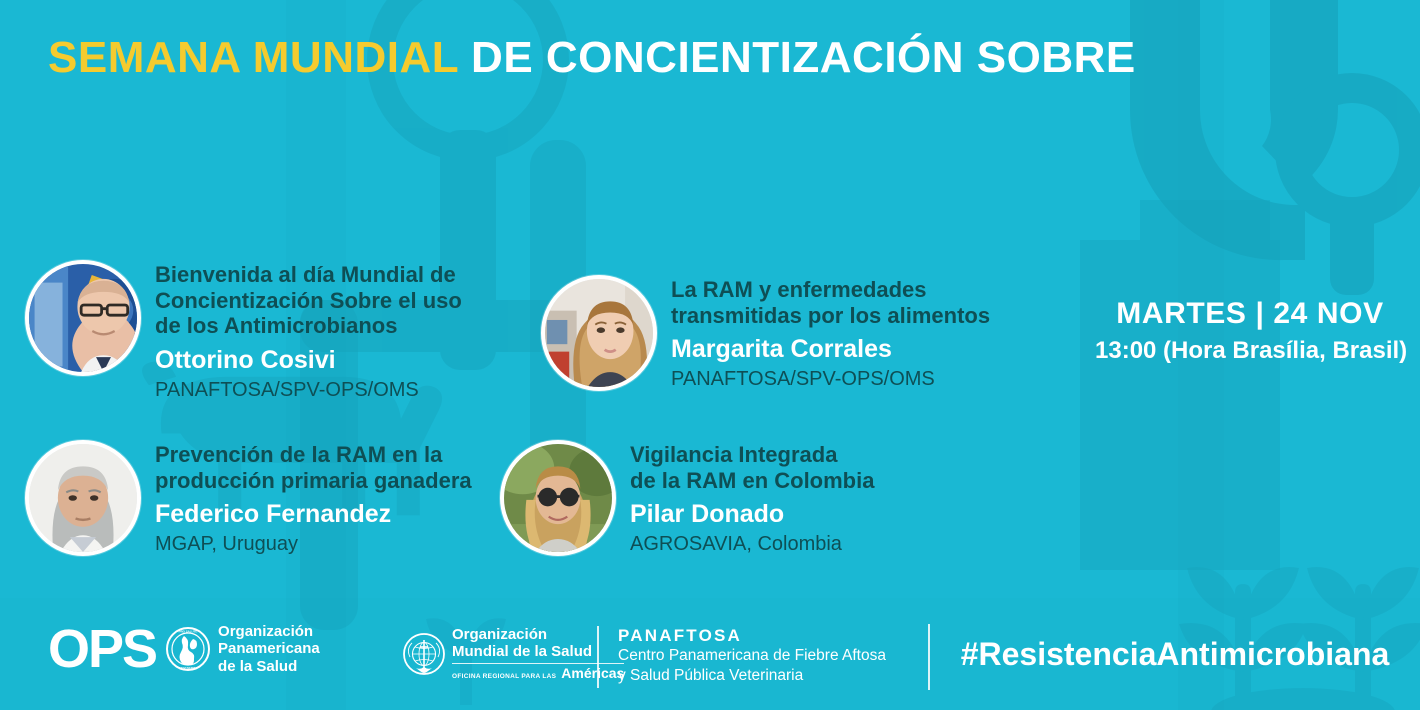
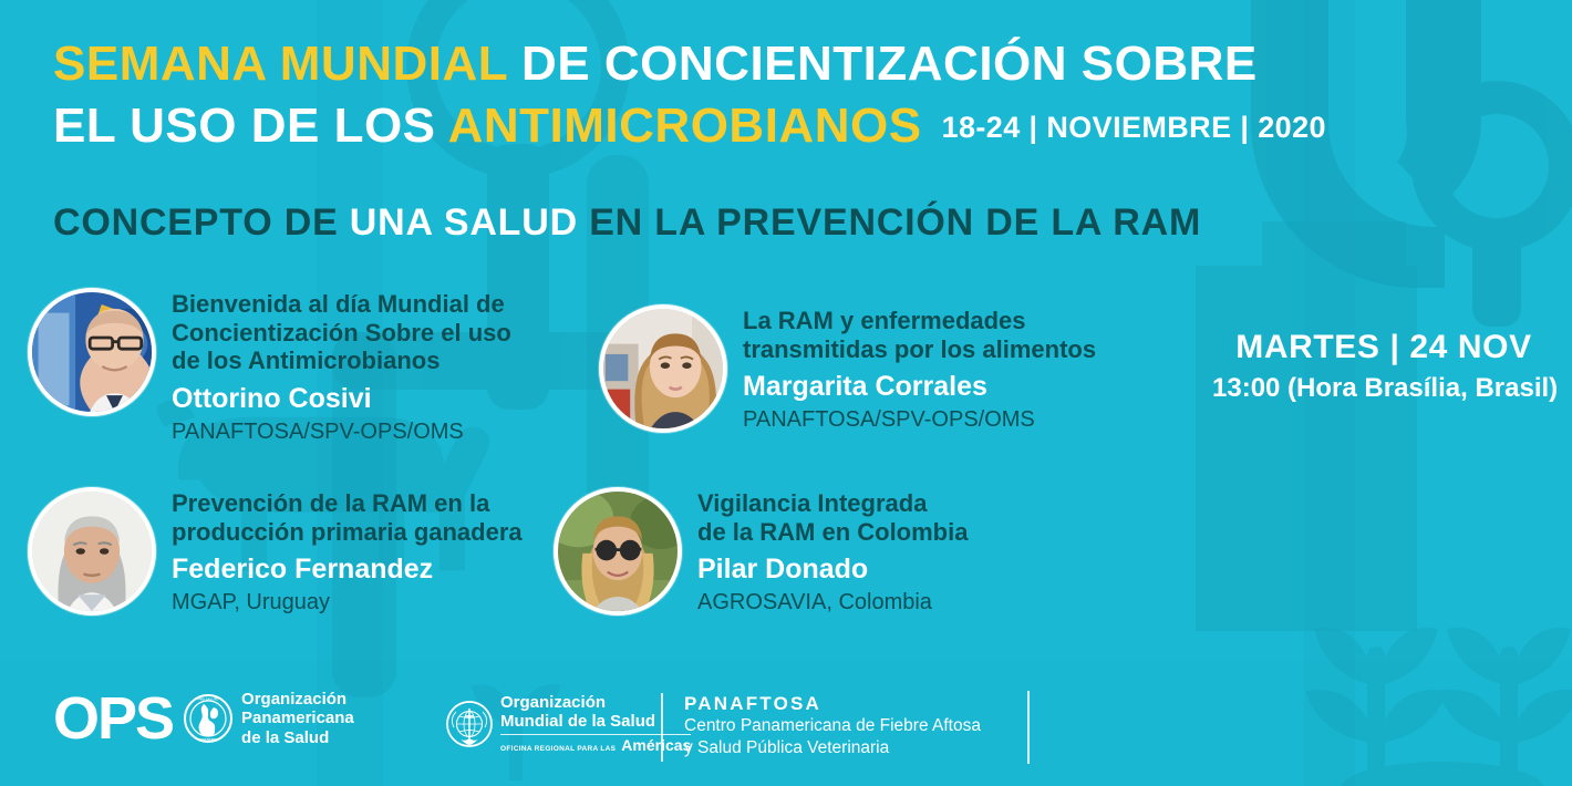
  SEMANA MUNDIAL DE CONCIENTIZACIÓN SOBRE
+ EL USO DE LOS ANTIMICROBIANOS 18-24 | NOVIEMBRE | 2020
+ CONCEPTO DE UNA SALUD EN LA PREVENCIÓN DE LA RAM
  Bienvenida al día Mundial de
  Concientización Sobre el uso
  de los Antimicrobianos
  Ottorino Cosivi
  PANAFTOSA/SPV-OPS/OMS
  La RAM y enfermedades
  transmitidas por los alimentos
  Margarita Corrales
  PANAFTOSA/SPV-OPS/OMS
  Prevención de la RAM en la
  producción primaria ganadera
  Federico Fernandez
  MGAP, Uruguay
  Vigilancia Integrada
  de la RAM en Colombia
  Pilar Donado
  AGROSAVIA, Colombia
  MARTES | 24 NOV
  13:00 (Hora Brasília, Brasil)
  OPS
  Organización
  Panamericana
  de la Salud
  Organización
  Mundial de la Salud
  Américas
  PANAFTOSA
  Centro Panamericana de Fiebre Aftosa
  y Salud Pública Veterinaria
- #ResistenciaAntimicrobiana
